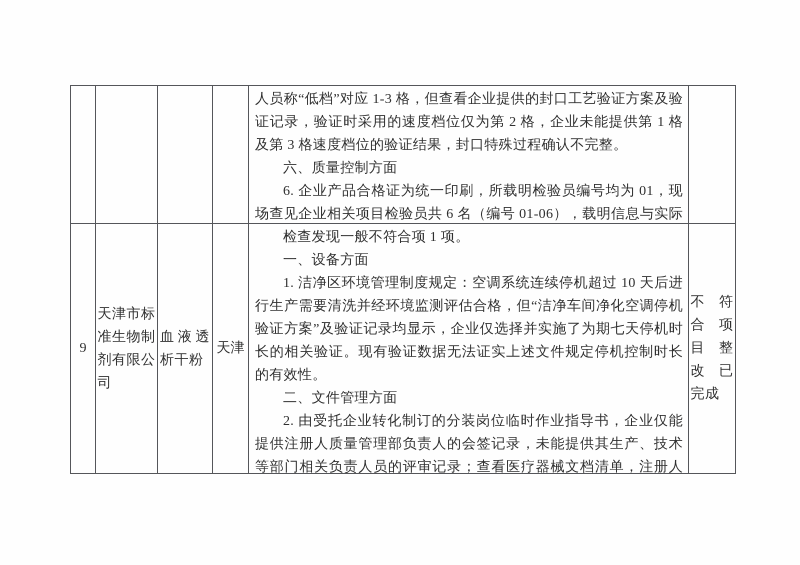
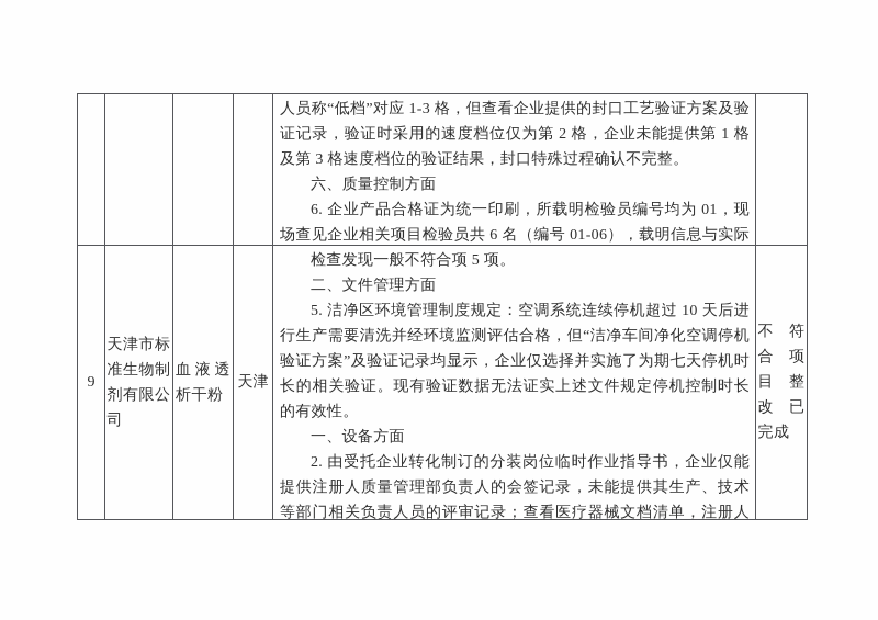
  人员称“低档”对应 1-3 格，但查看企业提供的封口工艺验证方案及验证记录，验证时采用的速度档位仅为第 2 格，企业未能提供第 1 格及第 3 格速度档位的验证结果，封口特殊过程确认不完整。
  六、质量控制方面
  6. 企业产品合格证为统一印刷，所载明检验员编号均为 01，现场查见企业相关项目检验员共 6 名（编号 01-06），载明信息与实际
  9
  天津市标准生物制剂有限公司
  血液透析干粉
  天津
- 检查发现一般不符合项 1 项。
+ 检查发现一般不符合项 5 项。
- 一、设备方面
+ 二、文件管理方面
- 1. 洁净区环境管理制度规定：空调系统连续停机超过 10 天后进行生产需要清洗并经环境监测评估合格，但“洁净车间净化空调停机验证方案”及验证记录均显示，企业仅选择并实施了为期七天停机时长的相关验证。现有验证数据无法证实上述文件规定停机控制时长的有效性。
+ 5. 洁净区环境管理制度规定：空调系统连续停机超过 10 天后进行生产需要清洗并经环境监测评估合格，但“洁净车间净化空调停机验证方案”及验证记录均显示，企业仅选择并实施了为期七天停机时长的相关验证。现有验证数据无法证实上述文件规定停机控制时长的有效性。
- 二、文件管理方面
+ 一、设备方面
  不符合项目整改已完成
